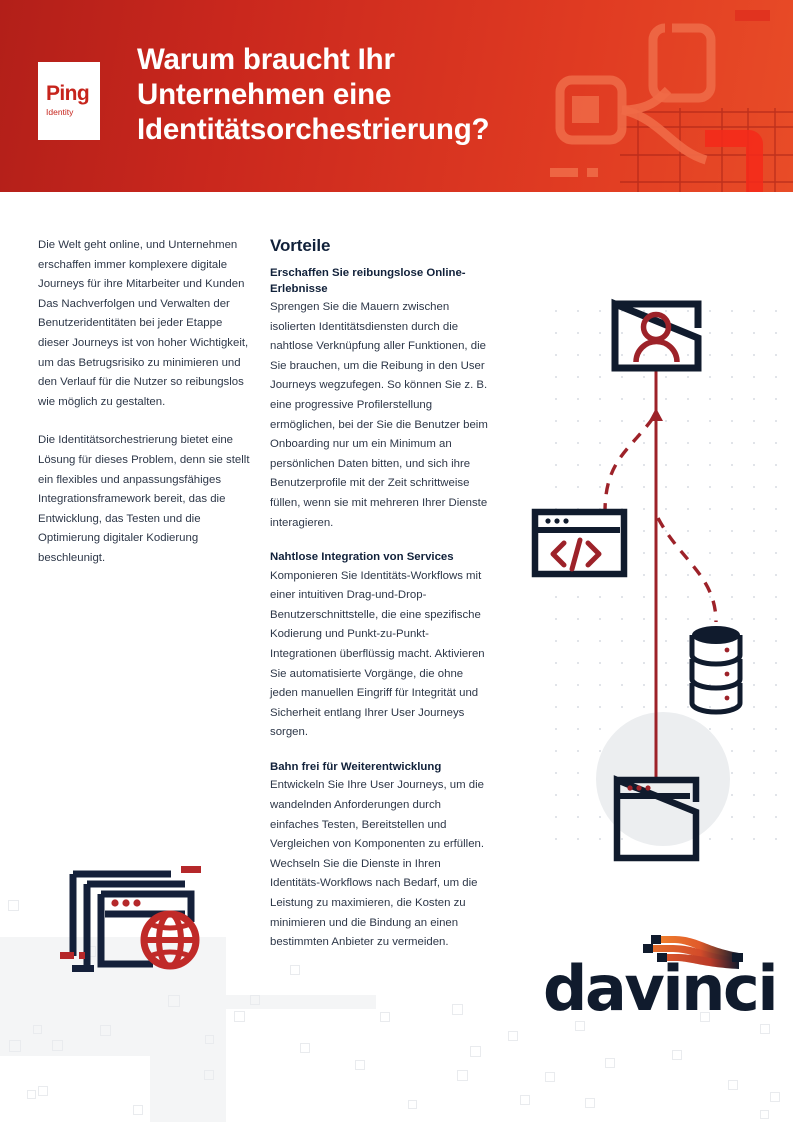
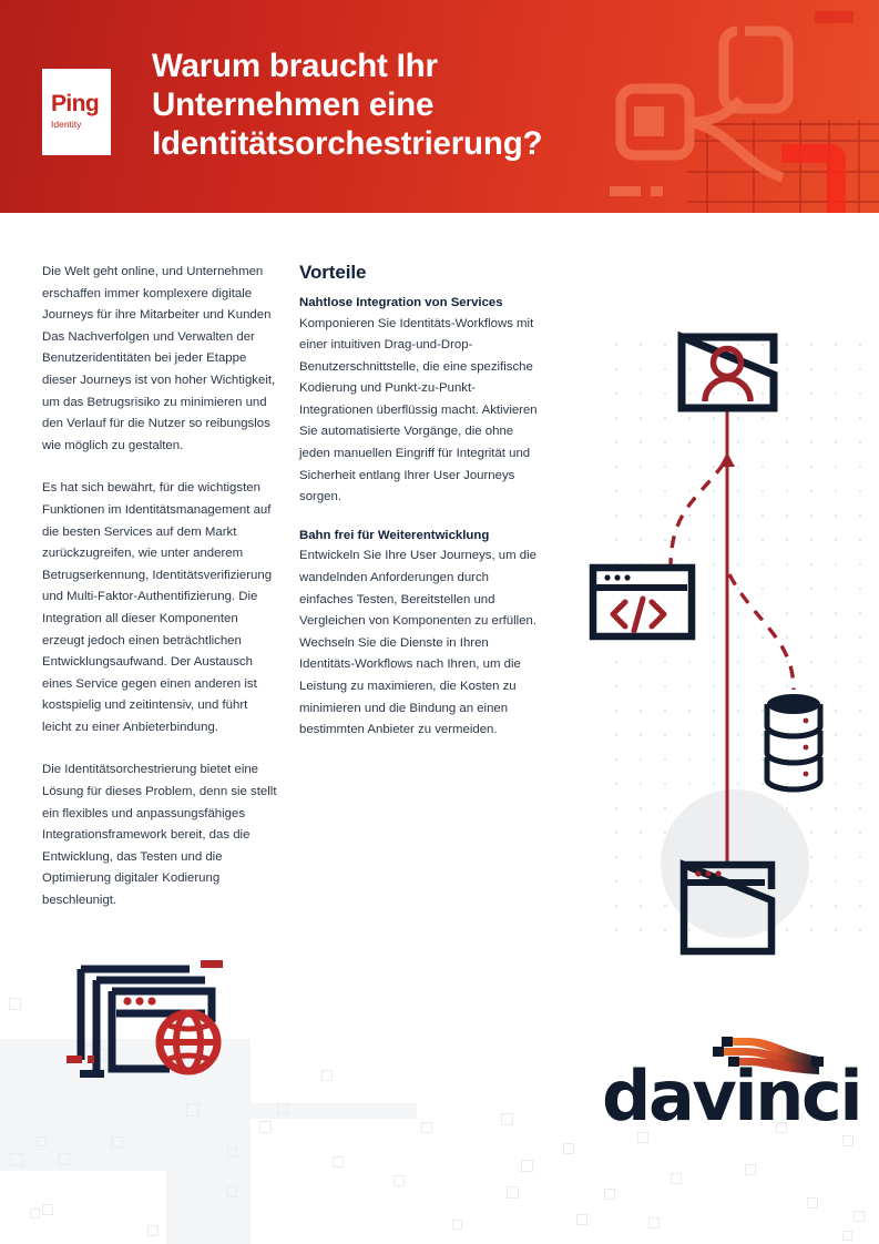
  Ping
  Identity
  Warum braucht Ihr
  Unternehmen eine
  Identitätsorchestrierung?
  Die Welt geht online, und Unternehmen erschaffen immer komplexere digitale Journeys für ihre Mitarbeiter und Kunden Das Nachverfolgen und Verwalten der Benutzeridentitäten bei jeder Etappe dieser Journeys ist von hoher Wichtigkeit, um das Betrugsrisiko zu minimieren und den Verlauf für die Nutzer so reibungslos wie möglich zu gestalten.
+ Es hat sich bewährt, für die wichtigsten Funktionen im Identitätsmanagement auf die besten Services auf dem Markt zurückzugreifen, wie unter anderem Betrugserkennung, Identitätsverifizierung und Multi-Faktor-Authentifizierung. Die Integration all dieser Komponenten erzeugt jedoch einen beträchtlichen Entwicklungsaufwand. Der Austausch eines Service gegen einen anderen ist kostspielig und zeitintensiv, und führt leicht zu einer Anbieterbindung.
  Die Identitätsorchestrierung bietet eine Lösung für dieses Problem, denn sie stellt ein flexibles und anpassungsfähiges Integrationsframework bereit, das die Entwicklung, das Testen und die Optimierung digitaler Kodierung beschleunigt.
  Vorteile
- Erschaffen Sie reibungslose Online-Erlebnisse
- Sprengen Sie die Mauern zwischen isolierten Identitätsdiensten durch die nahtlose Verknüpfung aller Funktionen, die Sie brauchen, um die Reibung in den User Journeys wegzufegen. So können Sie z. B. eine progressive Profilerstellung ermöglichen, bei der Sie die Benutzer beim Onboarding nur um ein Minimum an persönlichen Daten bitten, und sich ihre Benutzerprofile mit der Zeit schrittweise füllen, wenn sie mit mehreren Ihrer Dienste interagieren.
  Nahtlose Integration von Services
  Komponieren Sie Identitäts-Workflows mit einer intuitiven Drag-und-Drop-Benutzerschnittstelle, die eine spezifische Kodierung und Punkt-zu-Punkt-Integrationen überflüssig macht. Aktivieren Sie automatisierte Vorgänge, die ohne jeden manuellen Eingriff für Integrität und Sicherheit entlang Ihrer User Journeys sorgen.
  Bahn frei für Weiterentwicklung
- Entwickeln Sie Ihre User Journeys, um die wandelnden Anforderungen durch einfaches Testen, Bereitstellen und Vergleichen von Komponenten zu erfüllen. Wechseln Sie die Dienste in Ihren Identitäts-Workflows nach Bedarf, um die Leistung zu maximieren, die Kosten zu minimieren und die Bindung an einen bestimmten Anbieter zu vermeiden.
+ Entwickeln Sie Ihre User Journeys, um die wandelnden Anforderungen durch einfaches Testen, Bereitstellen und Vergleichen von Komponenten zu erfüllen. Wechseln Sie die Dienste in Ihren Identitäts-Workflows nach Ihren, um die Leistung zu maximieren, die Kosten zu minimieren und die Bindung an einen bestimmten Anbieter zu vermeiden.
  davinci
